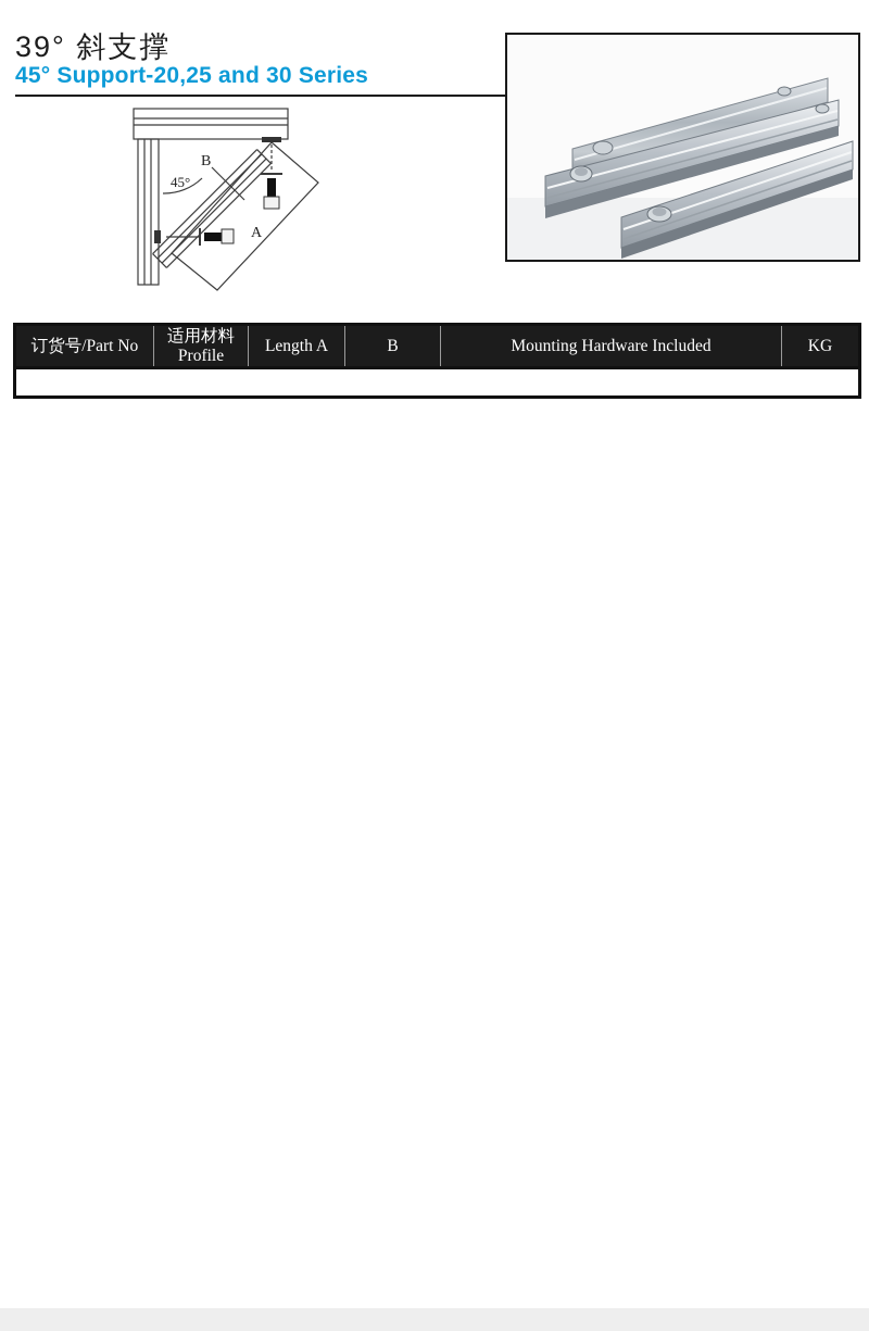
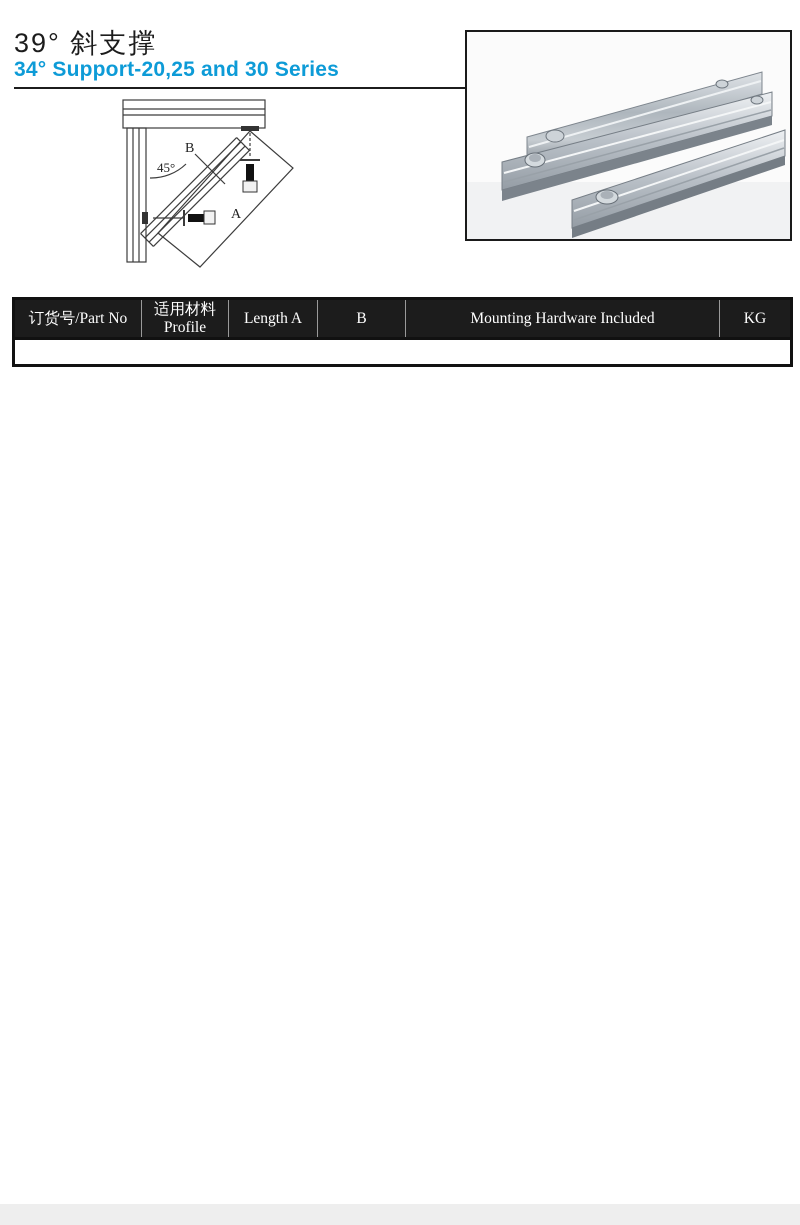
  39° 斜支撑
- 45° Support-20,25 and 30 Series
+ 34° Support-20,25 and 30 Series
  45°
  B
  A
  订货号/Part No	适用材料 Profile	Length A	B	Mounting Hardware Included	KG
